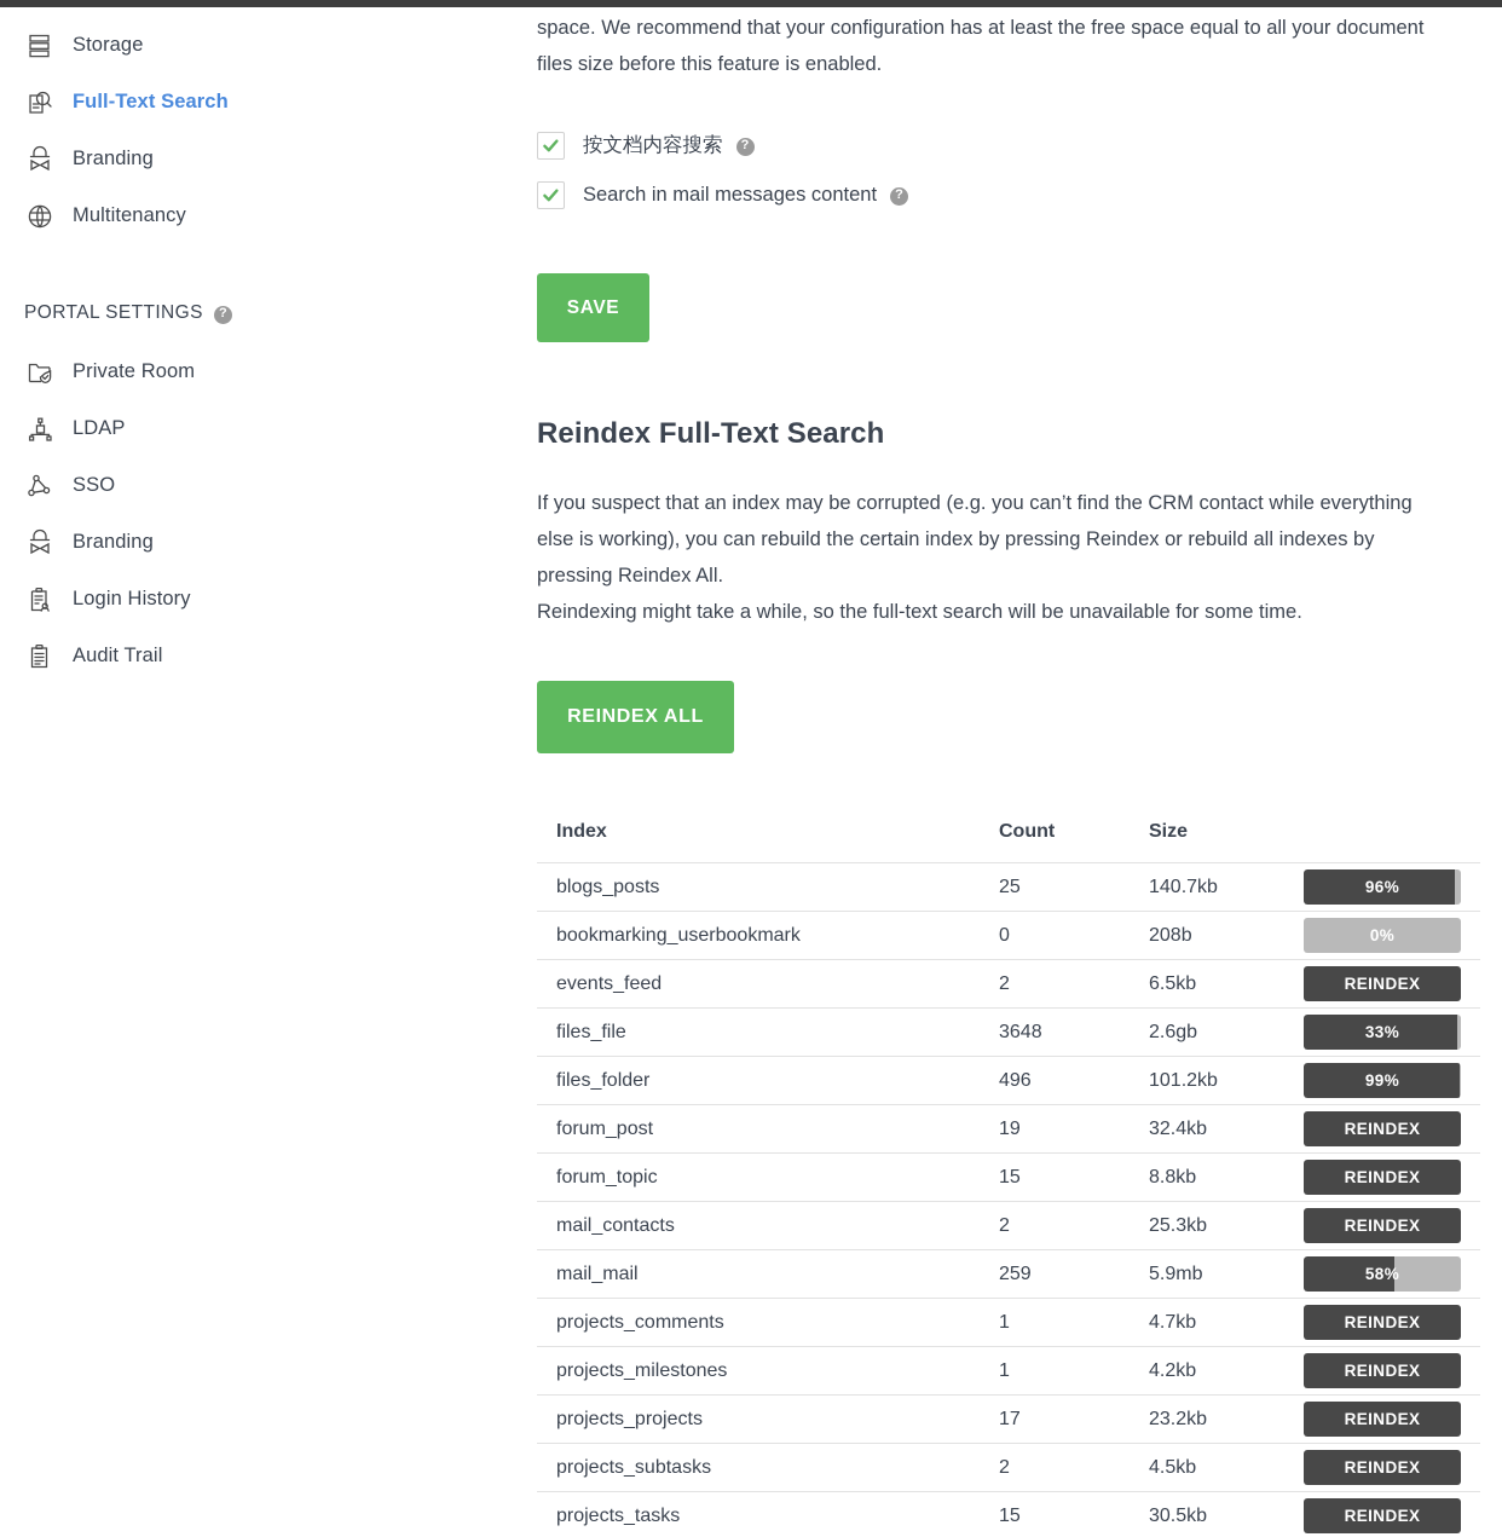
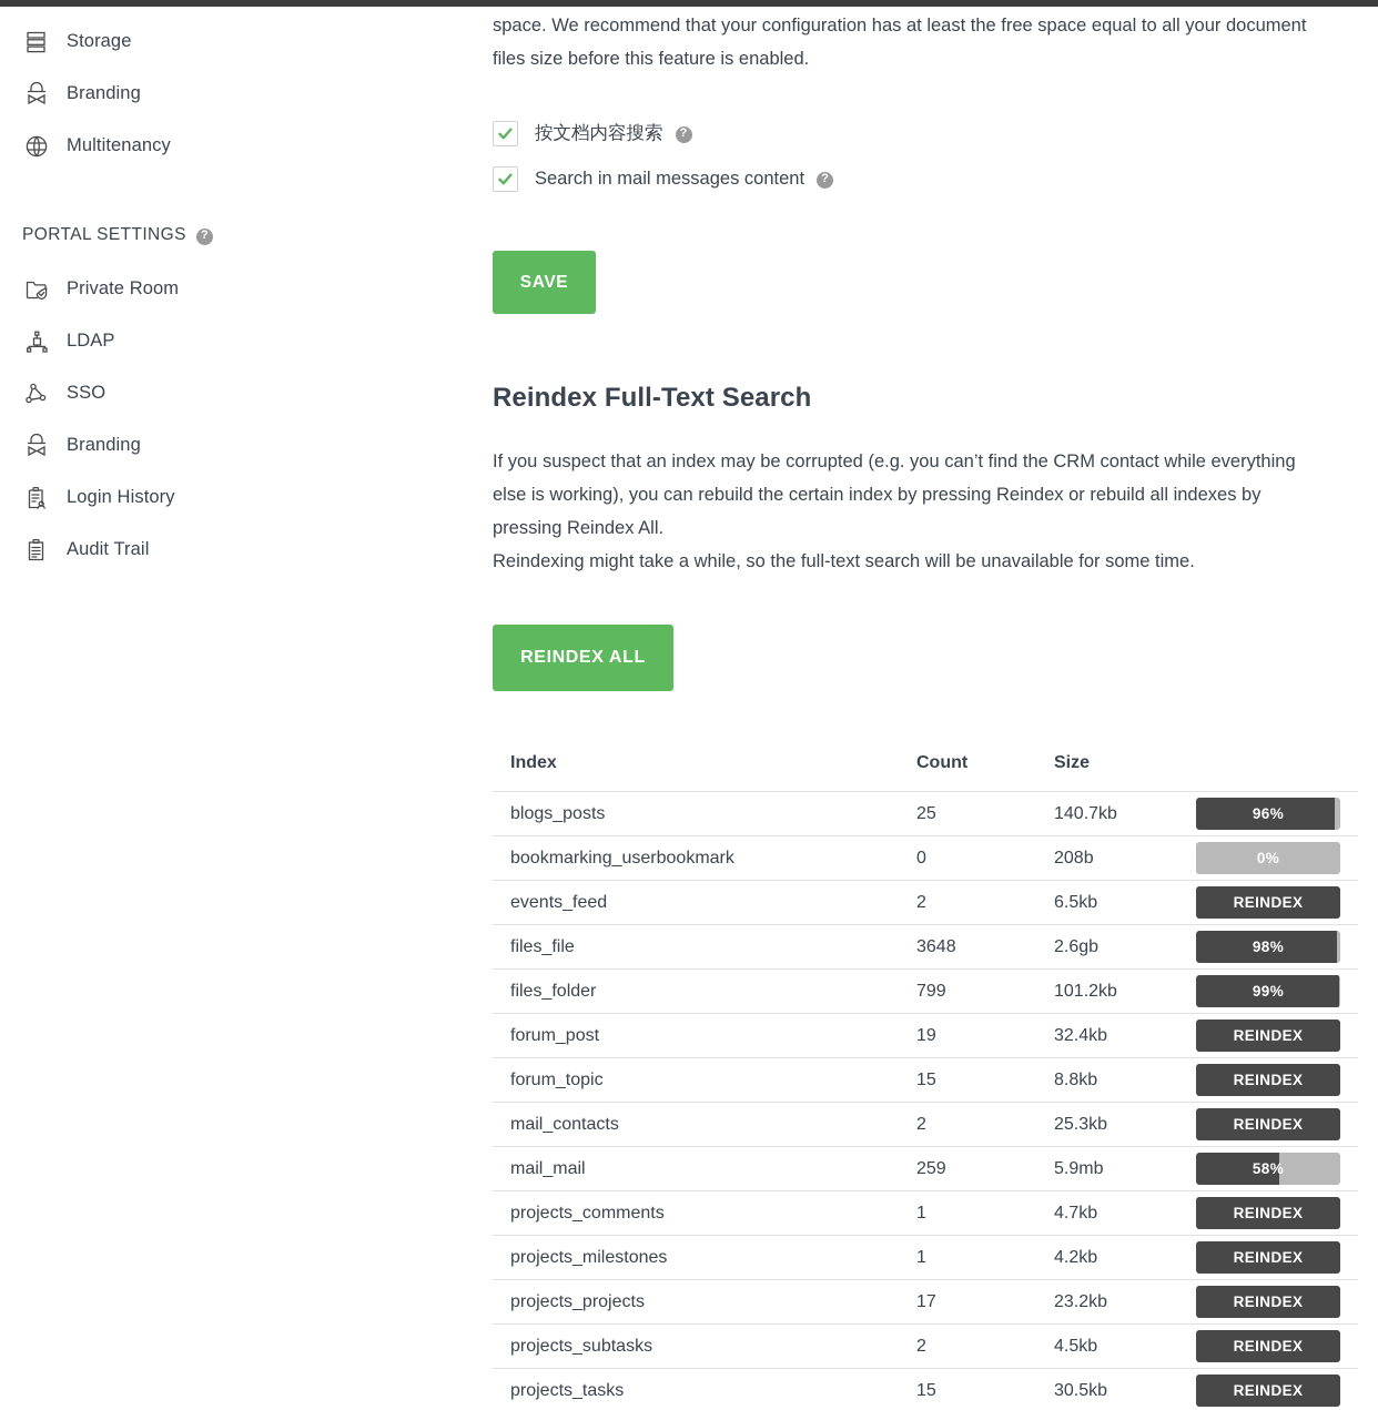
  Storage
- Full-Text Search
  Branding
  Multitenancy
  PORTAL SETTINGS
  ?
  Private Room
  LDAP
  SSO
  Branding
  Login History
  Audit Trail
  space. We recommend that your configuration has at least the free space equal to all your document files size before this feature is enabled.
  按文档内容搜索
  ?
  Search in mail messages content
  ?
  SAVE
  Reindex Full-Text Search
  If you suspect that an index may be corrupted (e.g. you can’t find the CRM contact while everything else is working), you can rebuild the certain index by pressing Reindex or rebuild all indexes by pressing Reindex All.
  Reindexing might take a while, so the full-text search will be unavailable for some time.
  REINDEX ALL
  Index	Count	Size
  blogs_posts	25	140.7kb	96%
  bookmarking_userbookmark	0	208b	0%
  events_feed	2	6.5kb	REINDEX
- files_file	3648	2.6gb	33%
+ files_file	3648	2.6gb	98%
- files_folder	496	101.2kb	99%
+ files_folder	799	101.2kb	99%
  forum_post	19	32.4kb	REINDEX
  forum_topic	15	8.8kb	REINDEX
  mail_contacts	2	25.3kb	REINDEX
  mail_mail	259	5.9mb	58%
  projects_comments	1	4.7kb	REINDEX
  projects_milestones	1	4.2kb	REINDEX
  projects_projects	17	23.2kb	REINDEX
  projects_subtasks	2	4.5kb	REINDEX
  projects_tasks	15	30.5kb	REINDEX
